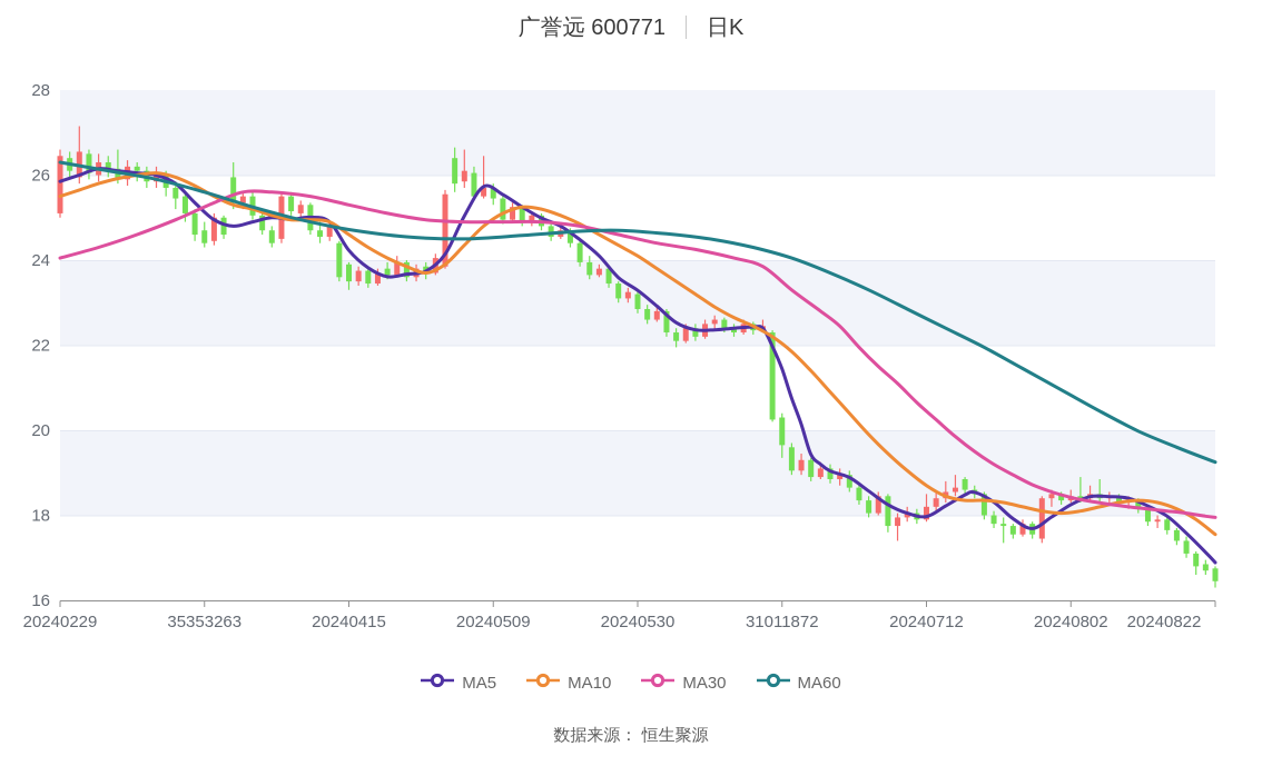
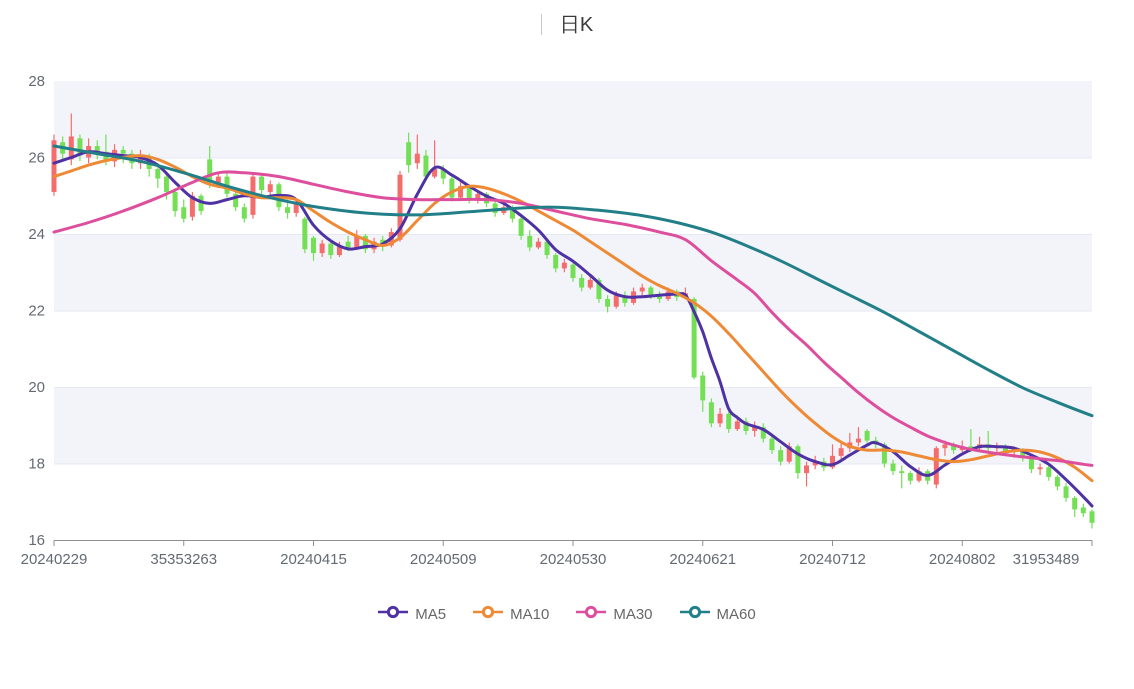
- 广誉远 600771
  日K
  28
  26
  24
  22
  20
  18
  16
  20240229
  35353263
  20240415
  20240509
  20240530
- 31011872
+ 20240621
  20240712
  20240802
- 20240822
+ 31953489
  MA5
  MA10
  MA30
  MA60
- 数据来源： 恒生聚源
